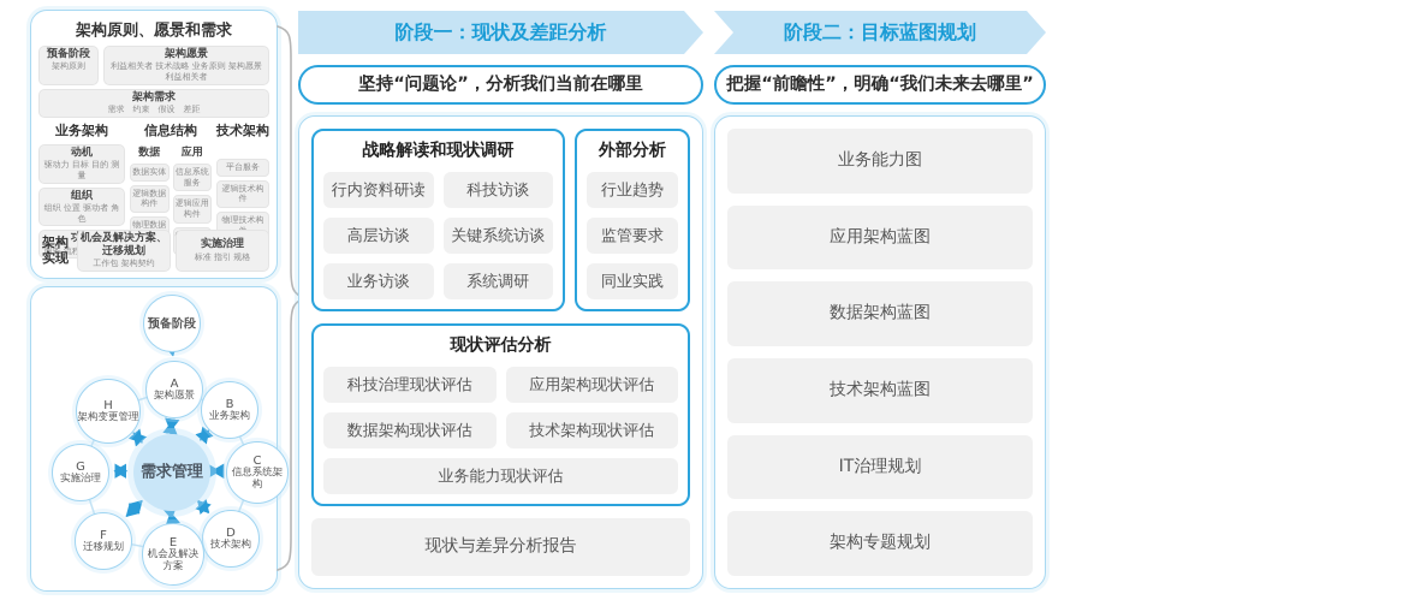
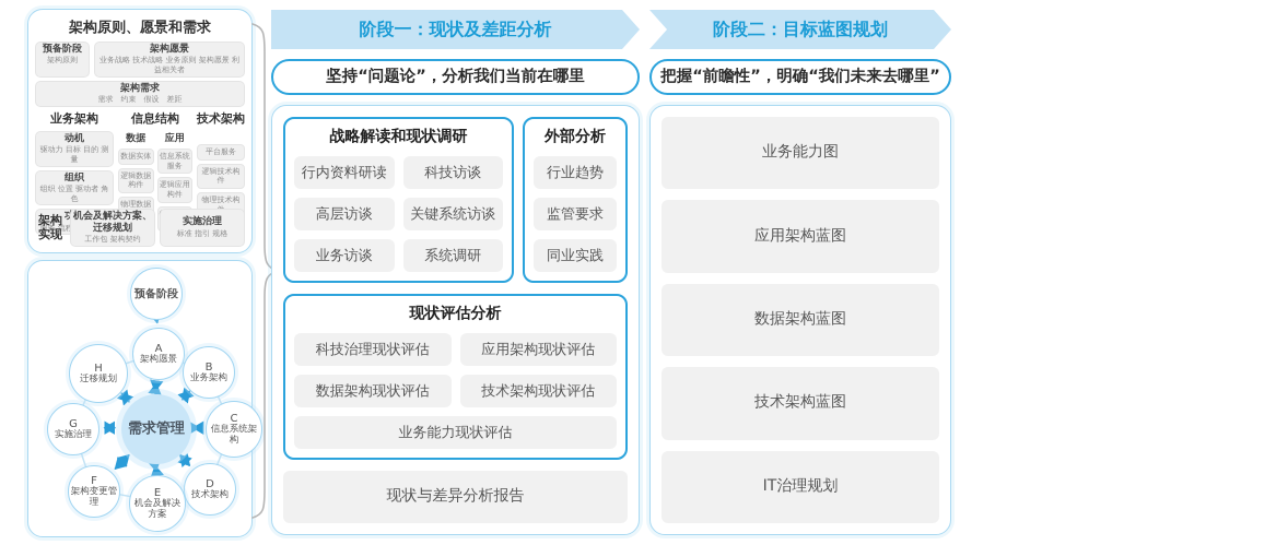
  架构原则、愿景和需求
  预备阶段
  架构原则
  架构愿景
- 利益相关者 技术战略 业务原则 架构愿景 利益相关者
+ 业务战略 技术战略 业务原则 架构愿景 利益相关者
  架构需求
  需求 约束 假设 差距
  业务架构
  信息结构
  技术架构
  动机
  驱动力 目标 目的 测量
  组织
  组织 位置 驱动者 角色
  数据
  数据实体
  逻辑数据构件
  应用
  信息系统服务
  逻辑应用构件
  平台服务
  逻辑技术构件
  物理技术构
  架构实现
  机会及解决方案、迁移规划
  工作包 架构契约
  实施治理
  标准 指引 规格
  预备阶段
  A
  架构愿景
  B
  业务架构
  C
  信息系统架构
  D
  技术架构
  E
  机会及解决方案
  F
- 迁移规划
+ 架构变更管理
  G
  实施治理
  H
- 架构变更管理
+ 迁移规划
  需求管理
  阶段一：现状及差距分析
  坚持“问题论”，分析我们当前在哪里
  战略解读和现状调研
  行内资料研读
  科技访谈
  高层访谈
  关键系统访谈
  业务访谈
  系统调研
  外部分析
  行业趋势
  监管要求
  同业实践
  现状评估分析
  科技治理现状评估
  应用架构现状评估
  数据架构现状评估
  技术架构现状评估
  业务能力现状评估
  现状与差异分析报告
  阶段二：目标蓝图规划
  把握“前瞻性”，明确“我们未来去哪里”
  业务能力图
  应用架构蓝图
  数据架构蓝图
  技术架构蓝图
  IT治理规划
- 架构专题规划
